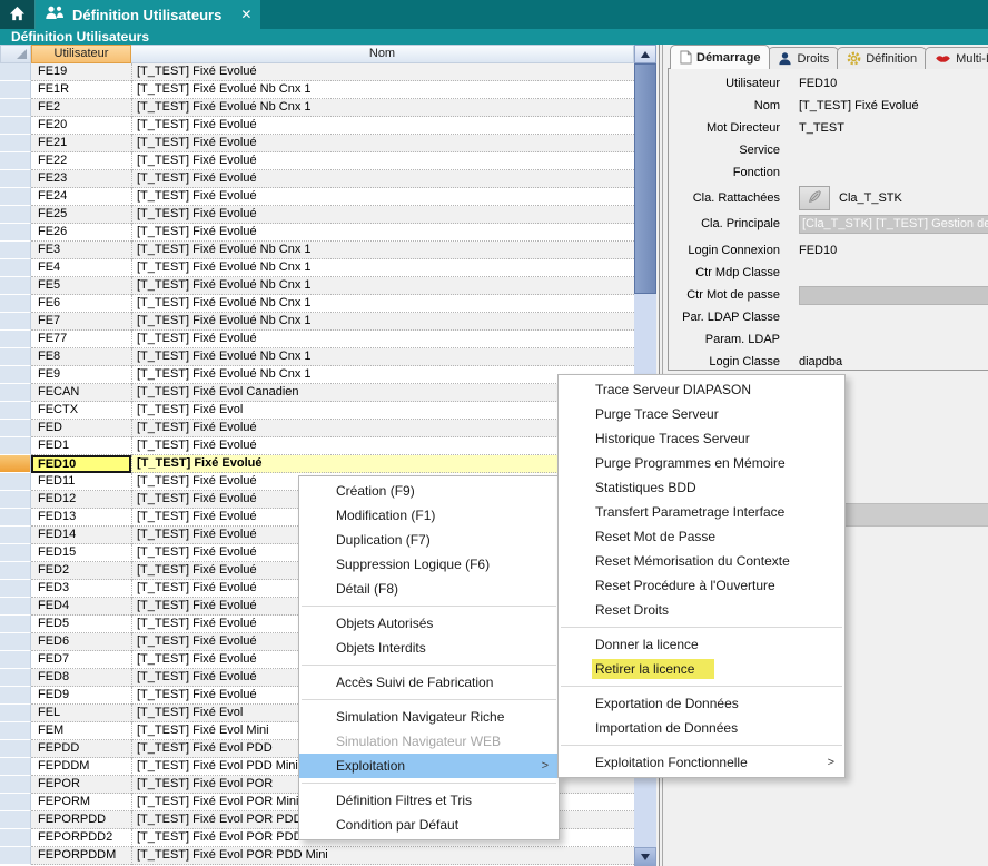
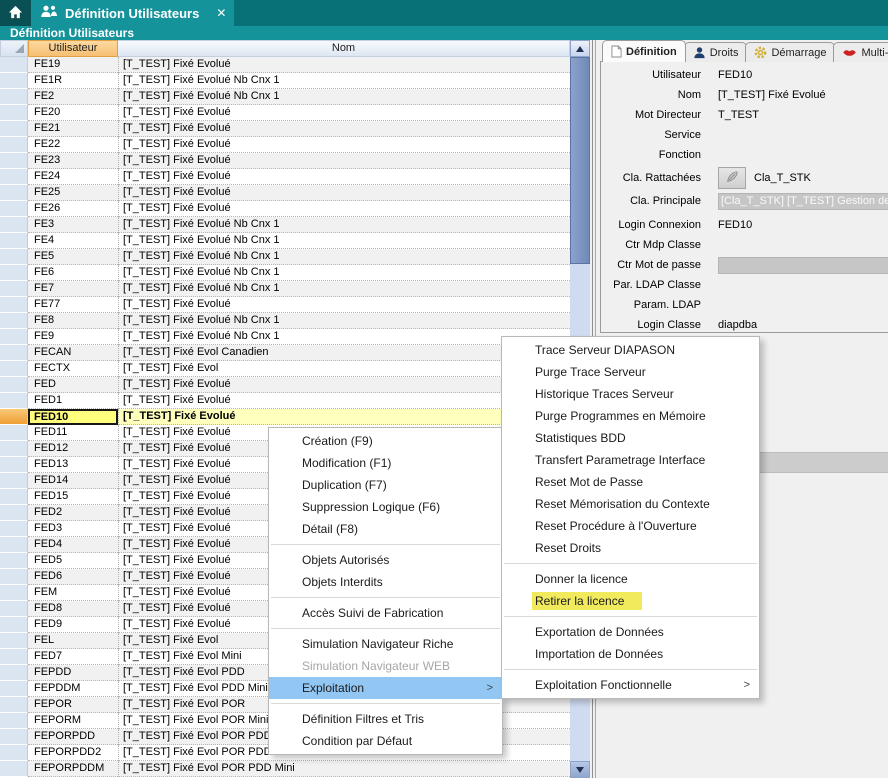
  Définition Utilisateurs
  ✕
  Définition Utilisateurs
  Utilisateur
  Nom
  FE19
  [T_TEST] Fixé Evolué
  FE1R
  [T_TEST] Fixé Evolué Nb Cnx 1
  FE2
  [T_TEST] Fixé Evolué Nb Cnx 1
  FE20
  [T_TEST] Fixé Evolué
  FE21
  [T_TEST] Fixé Evolué
  FE22
  [T_TEST] Fixé Evolué
  FE23
  [T_TEST] Fixé Evolué
  FE24
  [T_TEST] Fixé Evolué
  FE25
  [T_TEST] Fixé Evolué
  FE26
  [T_TEST] Fixé Evolué
  FE3
  [T_TEST] Fixé Evolué Nb Cnx 1
  FE4
  [T_TEST] Fixé Evolué Nb Cnx 1
  FE5
  [T_TEST] Fixé Evolué Nb Cnx 1
  FE6
  [T_TEST] Fixé Evolué Nb Cnx 1
  FE7
  [T_TEST] Fixé Evolué Nb Cnx 1
  FE77
  [T_TEST] Fixé Evolué
  FE8
  [T_TEST] Fixé Evolué Nb Cnx 1
  FE9
  [T_TEST] Fixé Evolué Nb Cnx 1
  FECAN
  [T_TEST] Fixé Evol Canadien
  FECTX
  [T_TEST] Fixé Evol
  FED
  [T_TEST] Fixé Evolué
  FED1
  [T_TEST] Fixé Evolué
  FED10
  [T_TEST] Fixé Evolué
  FED11
  [T_TEST] Fixé Evolué
  FED12
  [T_TEST] Fixé Evolué
  FED13
  [T_TEST] Fixé Evolué
  FED14
  [T_TEST] Fixé Evolué
  FED15
  [T_TEST] Fixé Evolué
  FED2
  [T_TEST] Fixé Evolué
  FED3
  [T_TEST] Fixé Evolué
  FED4
  [T_TEST] Fixé Evolué
  FED5
  [T_TEST] Fixé Evolué
  FED6
  [T_TEST] Fixé Evolué
- FED7
+ FEM
  [T_TEST] Fixé Evolué
  FED8
  [T_TEST] Fixé Evolué
  FED9
  [T_TEST] Fixé Evolué
  FEL
  [T_TEST] Fixé Evol
- FEM
+ FED7
  [T_TEST] Fixé Evol Mini
  FEPDD
  [T_TEST] Fixé Evol PDD
  FEPDDM
  [T_TEST] Fixé Evol PDD Mini
  FEPOR
  [T_TEST] Fixé Evol POR
  FEPORM
  [T_TEST] Fixé Evol POR Min
  FEPORPDD
  [T_TEST] Fixé Evol POR PD
  FEPORPDD2
  [T_TEST] Fixé Evol POR PD
  FEPORPDDM
  [T_TEST] Fixé Evol POR PDD Mini
- Démarrage
+ Définition
  Droits
- Définition
+ Démarrage
  Utilisateur
  FED10
  Nom
  [T_TEST] Fixé Evolué
  Mot Directeur
  T_TEST
  Service
  Fonction
  Cla. Rattachées
  Cla_T_STK
  Cla. Principale
  [Cla_T_STK] [T_TEST] Gestion de
  Login Connexion
  FED10
  Ctr Mdp Classe
  Ctr Mot de passe
  Par. LDAP Classe
  Param. LDAP
  Login Classe
  diapdba
  Création (F9)
  Modification (F1)
  Duplication (F7)
  Suppression Logique (F6)
  Détail (F8)
  Objets Autorisés
  Objets Interdits
  Accès Suivi de Fabrication
  Simulation Navigateur Riche
  Simulation Navigateur WEB
  Exploitation
  >
  Définition Filtres et Tris
  Condition par Défaut
  Trace Serveur DIAPASON
  Purge Trace Serveur
  Historique Traces Serveur
  Purge Programmes en Mémoire
  Statistiques BDD
  Transfert Parametrage Interface
  Reset Mot de Passe
  Reset Mémorisation du Contexte
  Reset Procédure à l'Ouverture
  Reset Droits
  Donner la licence
  Retirer la licence
  Exportation de Données
  Importation de Données
  Exploitation Fonctionnelle
  >
